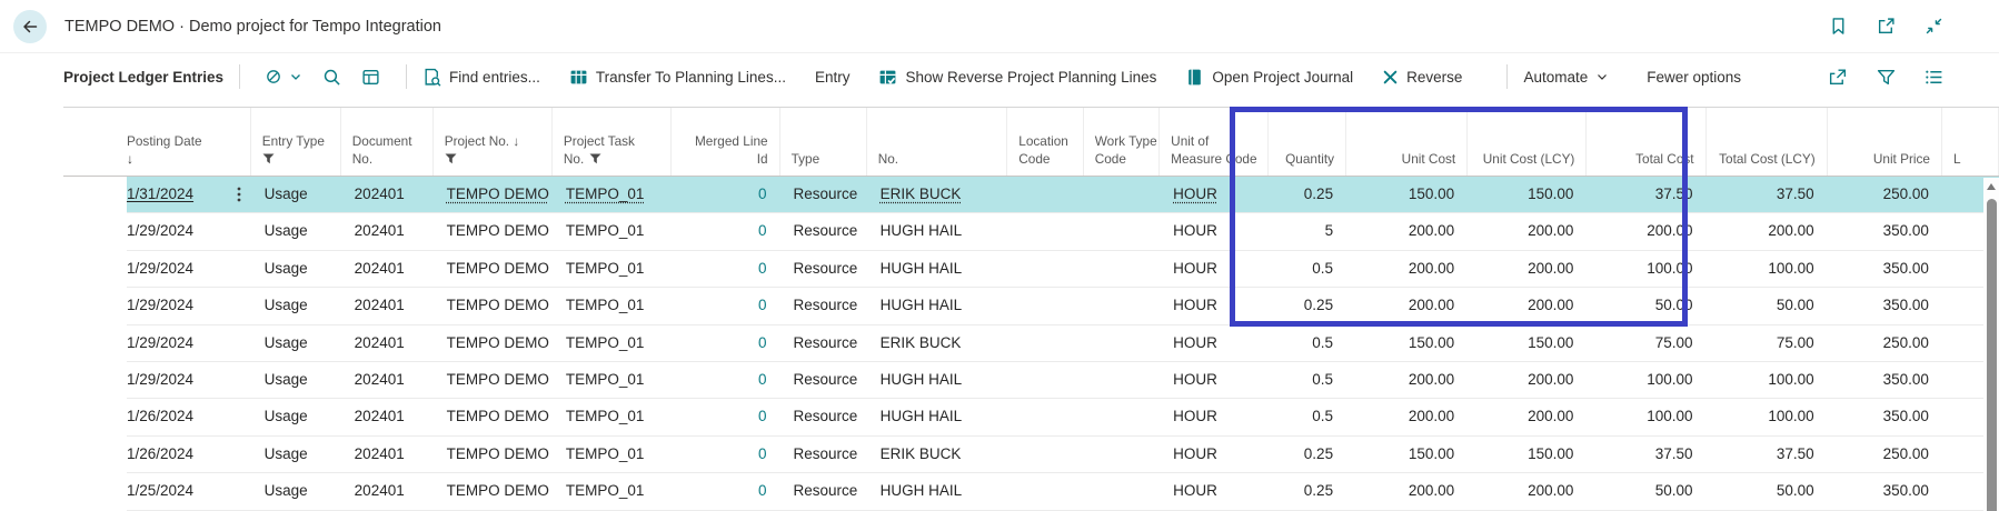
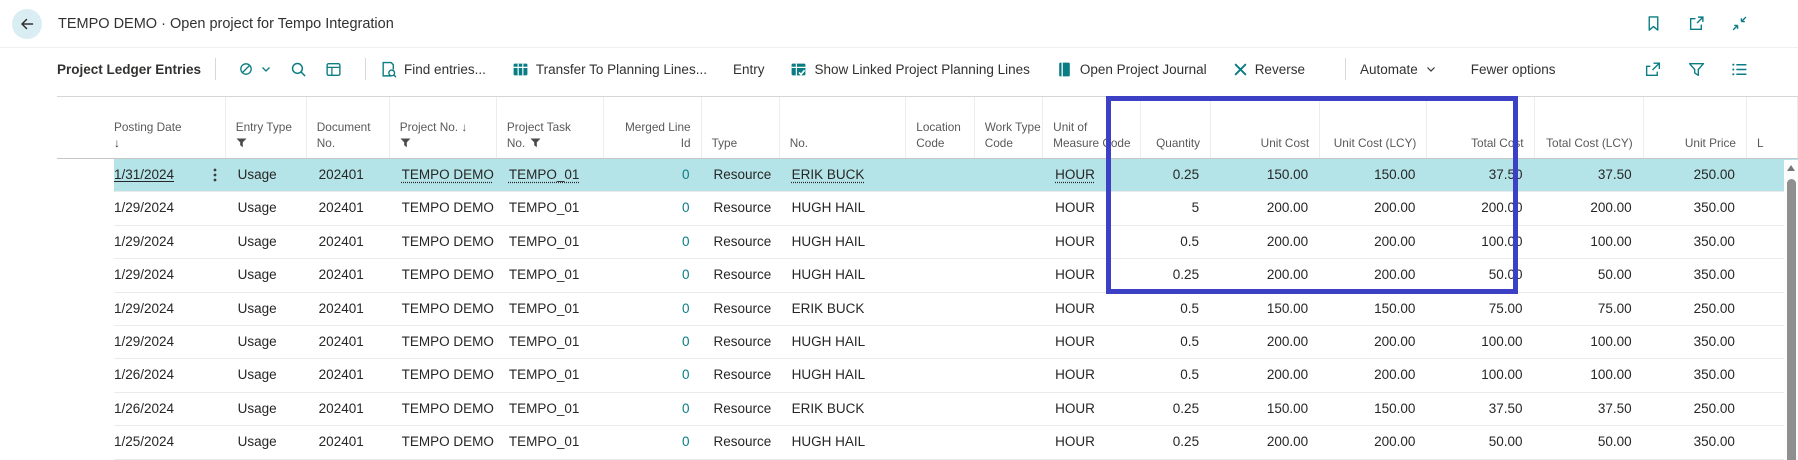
- TEMPO DEMO · Demo project for Tempo Integration
+ TEMPO DEMO · Open project for Tempo Integration
  Project Ledger Entries
  Find entries...
  Transfer To Planning Lines...
  Entry
- Show Reverse Project Planning Lines
+ Show Linked Project Planning Lines
  Open Project Journal
  Reverse
  Automate
  Fewer options
  Posting Date
  ↓
  Entry Type
  Document
  No.
  Project No. ↓
  Project Task
  No.
  Merged Line
  Id
  Type
  No.
  Location
  Code
  Work Type
  Code
  Unit of
  Measure Code
  Quantity
  Unit Cost
  Unit Cost (LCY)
  Total Cost
  Total Cost (LCY)
  Unit Price
  L
  1/31/2024
  Usage
  202401
  TEMPO DEMO
  TEMPO_01
  0
  Resource
  ERIK BUCK
  HOUR
  0.25
  150.00
  150.00
  37.50
  37.50
  250.00
  1/29/2024
  Usage
  202401
  TEMPO DEMO
  TEMPO_01
  0
  Resource
  HUGH HAIL
  HOUR
  5
  200.00
  200.00
  200.00
  200.00
  350.00
  1/29/2024
  Usage
  202401
  TEMPO DEMO
  TEMPO_01
  0
  Resource
  HUGH HAIL
  HOUR
  0.5
  200.00
  200.00
  100.00
  100.00
  350.00
  1/29/2024
  Usage
  202401
  TEMPO DEMO
  TEMPO_01
  0
  Resource
  HUGH HAIL
  HOUR
  0.25
  200.00
  200.00
  50.00
  50.00
  350.00
  1/29/2024
  Usage
  202401
  TEMPO DEMO
  TEMPO_01
  0
  Resource
  ERIK BUCK
  HOUR
  0.5
  150.00
  150.00
  75.00
  75.00
  250.00
  1/29/2024
  Usage
  202401
  TEMPO DEMO
  TEMPO_01
  0
  Resource
  HUGH HAIL
  HOUR
  0.5
  200.00
  200.00
  100.00
  100.00
  350.00
  1/26/2024
  Usage
  202401
  TEMPO DEMO
  TEMPO_01
  0
  Resource
  HUGH HAIL
  HOUR
  0.5
  200.00
  200.00
  100.00
  100.00
  350.00
  1/26/2024
  Usage
  202401
  TEMPO DEMO
  TEMPO_01
  0
  Resource
  ERIK BUCK
  HOUR
  0.25
  150.00
  150.00
  37.50
  37.50
  250.00
  1/25/2024
  Usage
  202401
  TEMPO DEMO
  TEMPO_01
  0
  Resource
  HUGH HAIL
  HOUR
  0.25
  200.00
  200.00
  50.00
  50.00
  350.00
